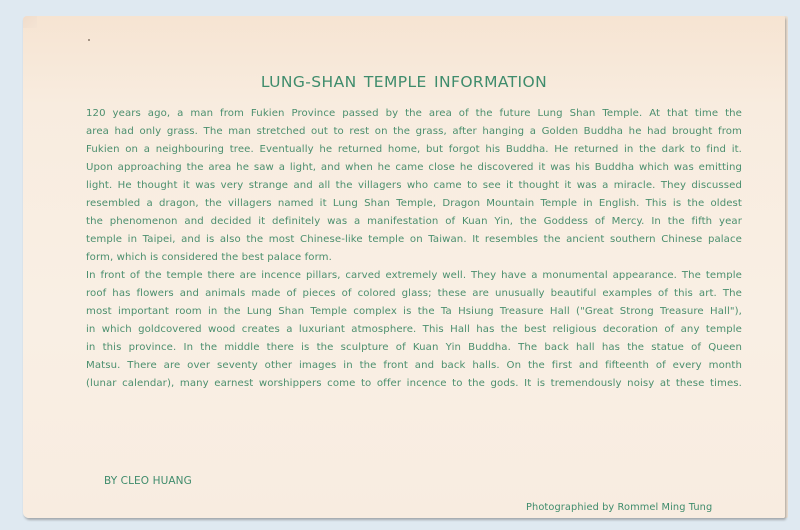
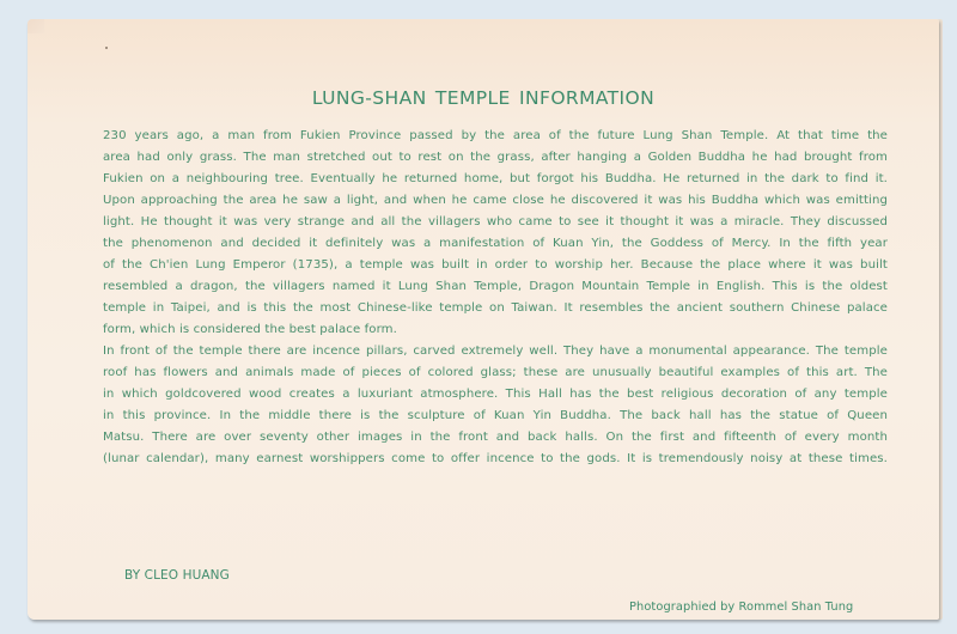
  LUNG-SHAN TEMPLE INFORMATION
- 120 years ago, a man from Fukien Province passed by the area of the future Lung Shan Temple. At that time the
+ 230 years ago, a man from Fukien Province passed by the area of the future Lung Shan Temple. At that time the
  area had only grass. The man stretched out to rest on the grass, after hanging a Golden Buddha he had brought from
  Fukien on a neighbouring tree. Eventually he returned home, but forgot his Buddha. He returned in the dark to find it.
  Upon approaching the area he saw a light, and when he came close he discovered it was his Buddha which was emitting
  light. He thought it was very strange and all the villagers who came to see it thought it was a miracle. They discussed
- resembled a dragon, the villagers named it Lung Shan Temple, Dragon Mountain Temple in English. This is the oldest
+ the phenomenon and decided it definitely was a manifestation of Kuan Yin, the Goddess of Mercy. In the fifth year
+ of the Ch'ien Lung Emperor (1735), a temple was built in order to worship her. Because the place where it was built
- the phenomenon and decided it definitely was a manifestation of Kuan Yin, the Goddess of Mercy. In the fifth year
+ resembled a dragon, the villagers named it Lung Shan Temple, Dragon Mountain Temple in English. This is the oldest
- temple in Taipei, and is also the most Chinese-like temple on Taiwan. It resembles the ancient southern Chinese palace
+ temple in Taipei, and is this the most Chinese-like temple on Taiwan. It resembles the ancient southern Chinese palace
  form, which is considered the best palace form.
  In front of the temple there are incence pillars, carved extremely well. They have a monumental appearance. The temple
  roof has flowers and animals made of pieces of colored glass; these are unusually beautiful examples of this art. The
- most important room in the Lung Shan Temple complex is the Ta Hsiung Treasure Hall ("Great Strong Treasure Hall"),
  in which goldcovered wood creates a luxuriant atmosphere. This Hall has the best religious decoration of any temple
  in this province. In the middle there is the sculpture of Kuan Yin Buddha. The back hall has the statue of Queen
  Matsu. There are over seventy other images in the front and back halls. On the first and fifteenth of every month
  (lunar calendar), many earnest worshippers come to offer incence to the gods. It is tremendously noisy at these times.
  BY CLEO HUANG
- Photographied by Rommel Ming Tung
+ Photographied by Rommel Shan Tung
